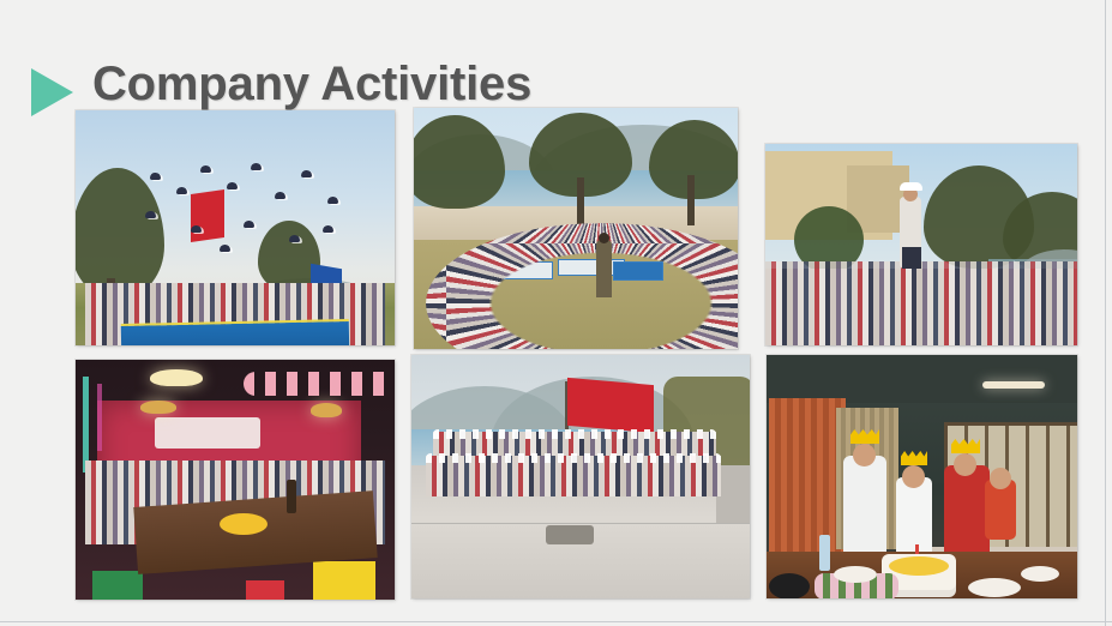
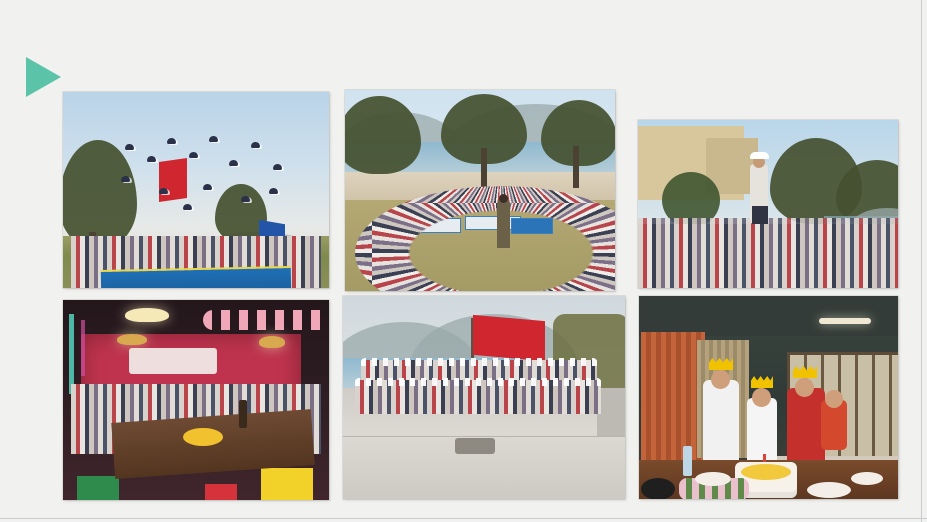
- Company Activities
